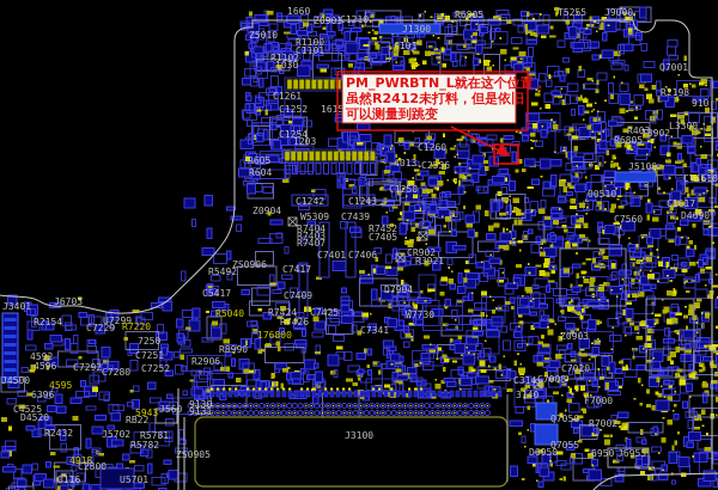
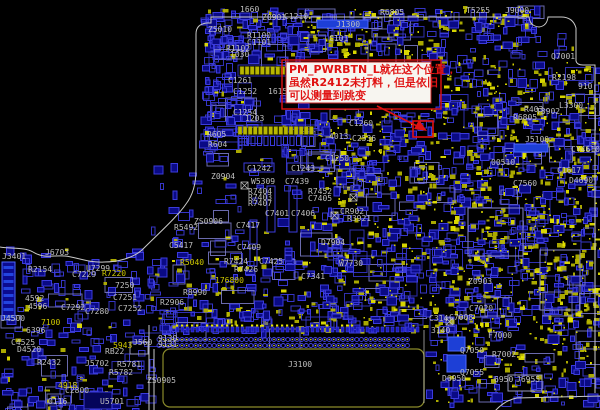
  1660
  Z0901
  C1210
  J1300
  Z5010
  R1100
  C1101
  R1102
  C101
  1030
  C1261
  C1252
  1615
  C1254
  1203
  R605
  R604
  Z0904
  C1242
  C1243
  W5309
  C7439
  R7404
  R7403
  R7407
  R7452
  C7405
  C7401
  C7406
  CR902
  R3921
  ZS0906
  R5492
  C5417
  C7417
  C7409
  R7424
  C7425
  R7426
  C7341
  R8990
  R2906
  C7292
  C7280
  C7251
  C7252
  7250
  U7299
  C7229
  R2154
  J6703
  J3401
  J4500
  4592
  4596
  D4520
  C4525
  6396
  R2432
  J5702
  R5781
  R5782
  RB22
  C2800
  U5701
  0116
  ZS0905
  J560
  9130
  9131
  J3100
  Z0903
  C7020
  C7008
  C314
  3140
  F7000
  Q7050
  R7002
  Q7055
  D6950
  6950
  J6955
  D7904
  W7730
  C7560
  D4690
  C1617
  00510
  CY4610
  J5100
  T3902
  R403
  L3300
  R6805
  R2198
  910
  Q7001
  J9000
  T5255
  R6805
  C1260
  C1250
  4013
  C2536
  R5040
  R7220
  176800
- 4595
+ 7100
  4918
  5943
  PM_PWRBTN_L就在这个位置，
  虽然R2412未打料，但是依旧
  可以测量到跳变
